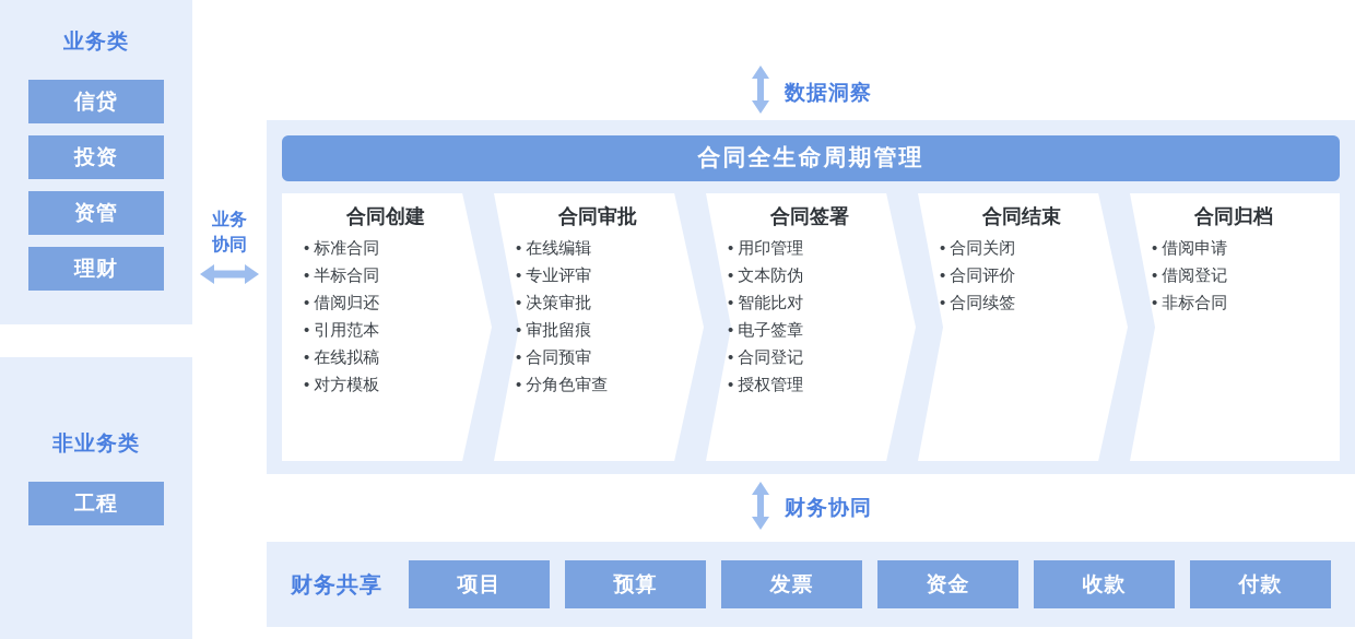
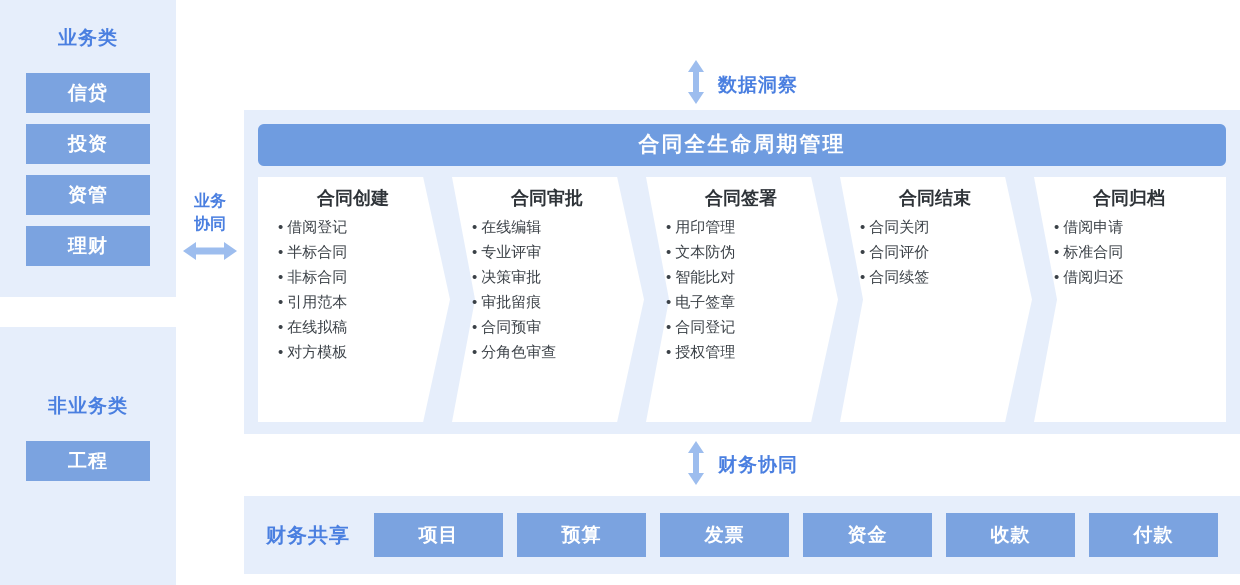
  业务类
  信贷
  投资
  资管
  理财
  非业务类
  工程
  业务
  协同
  数据洞察
  合同全生命周期管理
  合同创建
- 标准合同
+ 借阅登记
  半标合同
- 借阅归还
+ 非标合同
  引用范本
  在线拟稿
  对方模板
  合同审批
  在线编辑
  专业评审
  决策审批
  审批留痕
  合同预审
  分角色审查
  合同签署
  用印管理
  文本防伪
  智能比对
  电子签章
  合同登记
  授权管理
  合同结束
  合同关闭
  合同评价
  合同续签
  合同归档
  借阅申请
- 借阅登记
+ 标准合同
- 非标合同
+ 借阅归还
  财务协同
  财务共享
  项目
  预算
  发票
  资金
  收款
  付款
